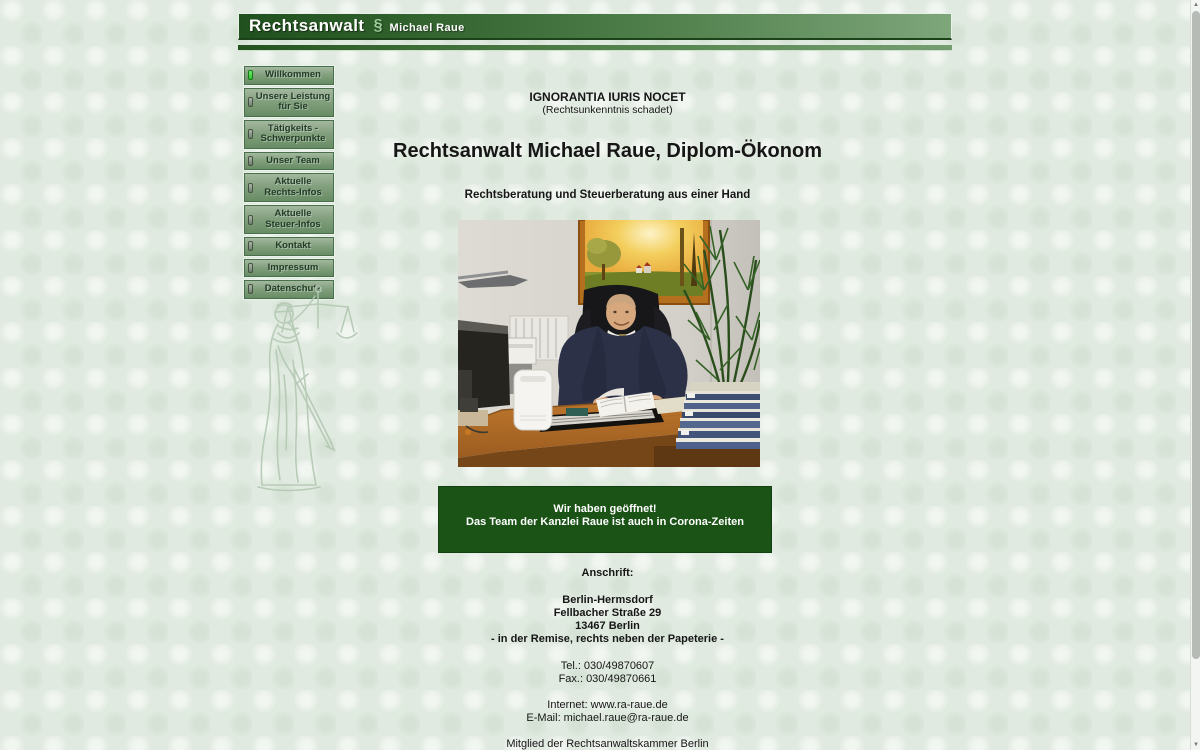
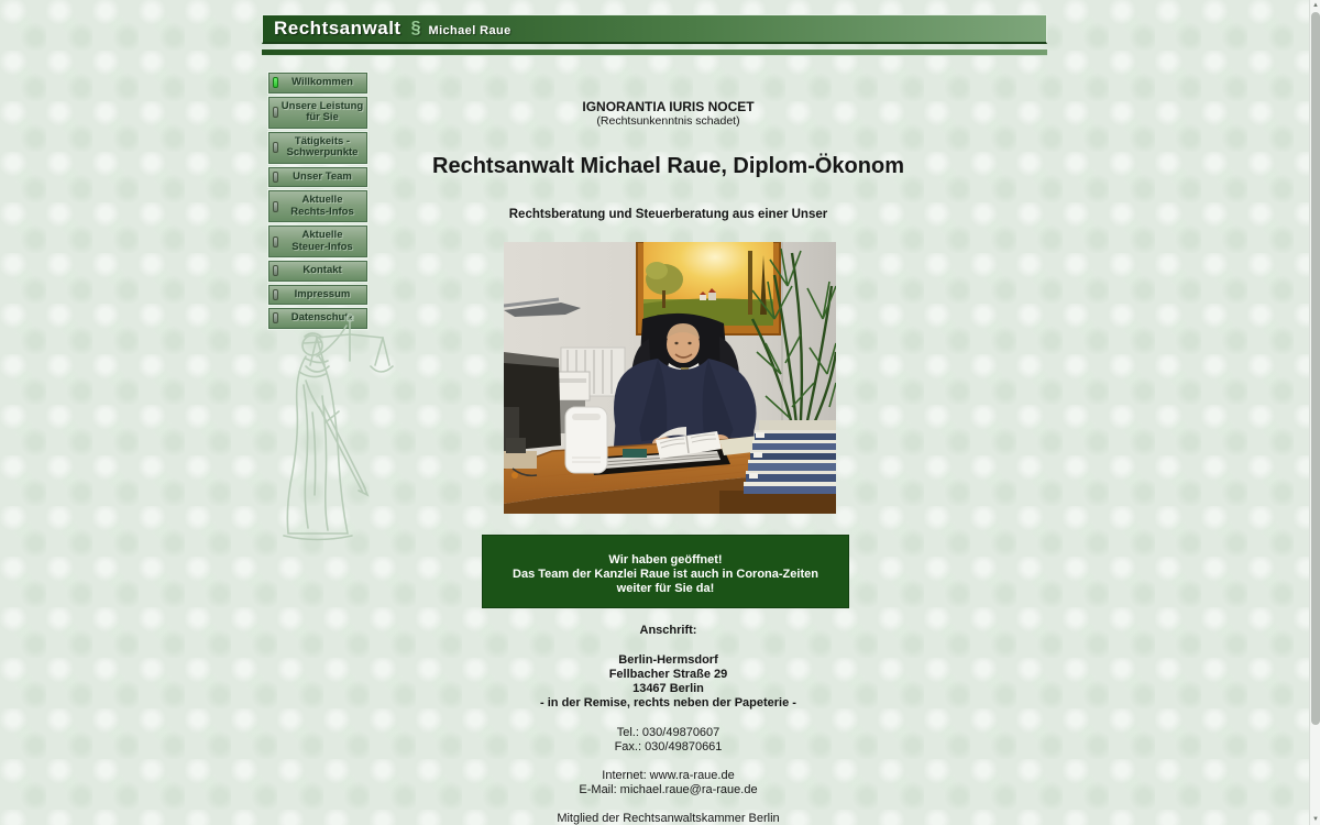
  Rechtsanwalt
  §
  Michael Raue
  Willkommen
  Unsere Leistung
  für Sie
  Tätigkeits -
  Schwerpunkte
  Unser Team
  Aktuelle
  Rechts-Infos
  Aktuelle
  Steuer-Infos
  Kontakt
  Impressum
  Datenschuz
  IGNORANTIA IURIS NOCET
  (Rechtsunkenntnis schadet)
  Rechtsanwalt Michael Raue, Diplom-Ökonom
- Rechtsberatung und Steuerberatung aus einer Hand
+ Rechtsberatung und Steuerberatung aus einer Unser
  Wir haben geöffnet!
  Das Team der Kanzlei Raue ist auch in Corona-Zeiten
+ weiter für Sie da!
  Anschrift:
  Berlin-Hermsdorf
  Fellbacher Straße 29
  13467 Berlin
  - in der Remise, rechts neben der Papeterie -
  Tel.: 030/49870607
  Fax.: 030/49870661
  Internet: www.ra-raue.de
  E-Mail: michael.raue@ra-raue.de
  Mitglied der Rechtsanwaltskammer Berlin
